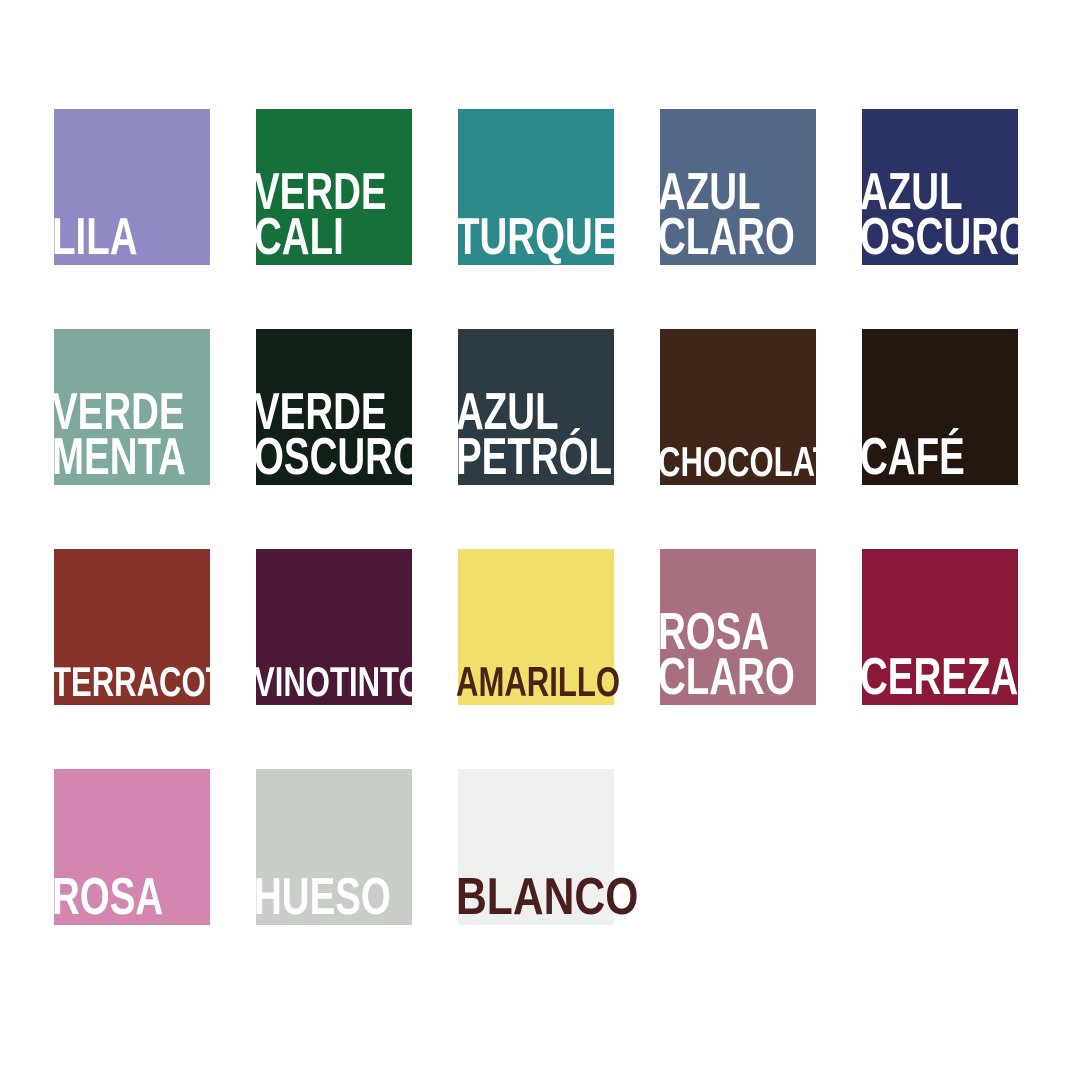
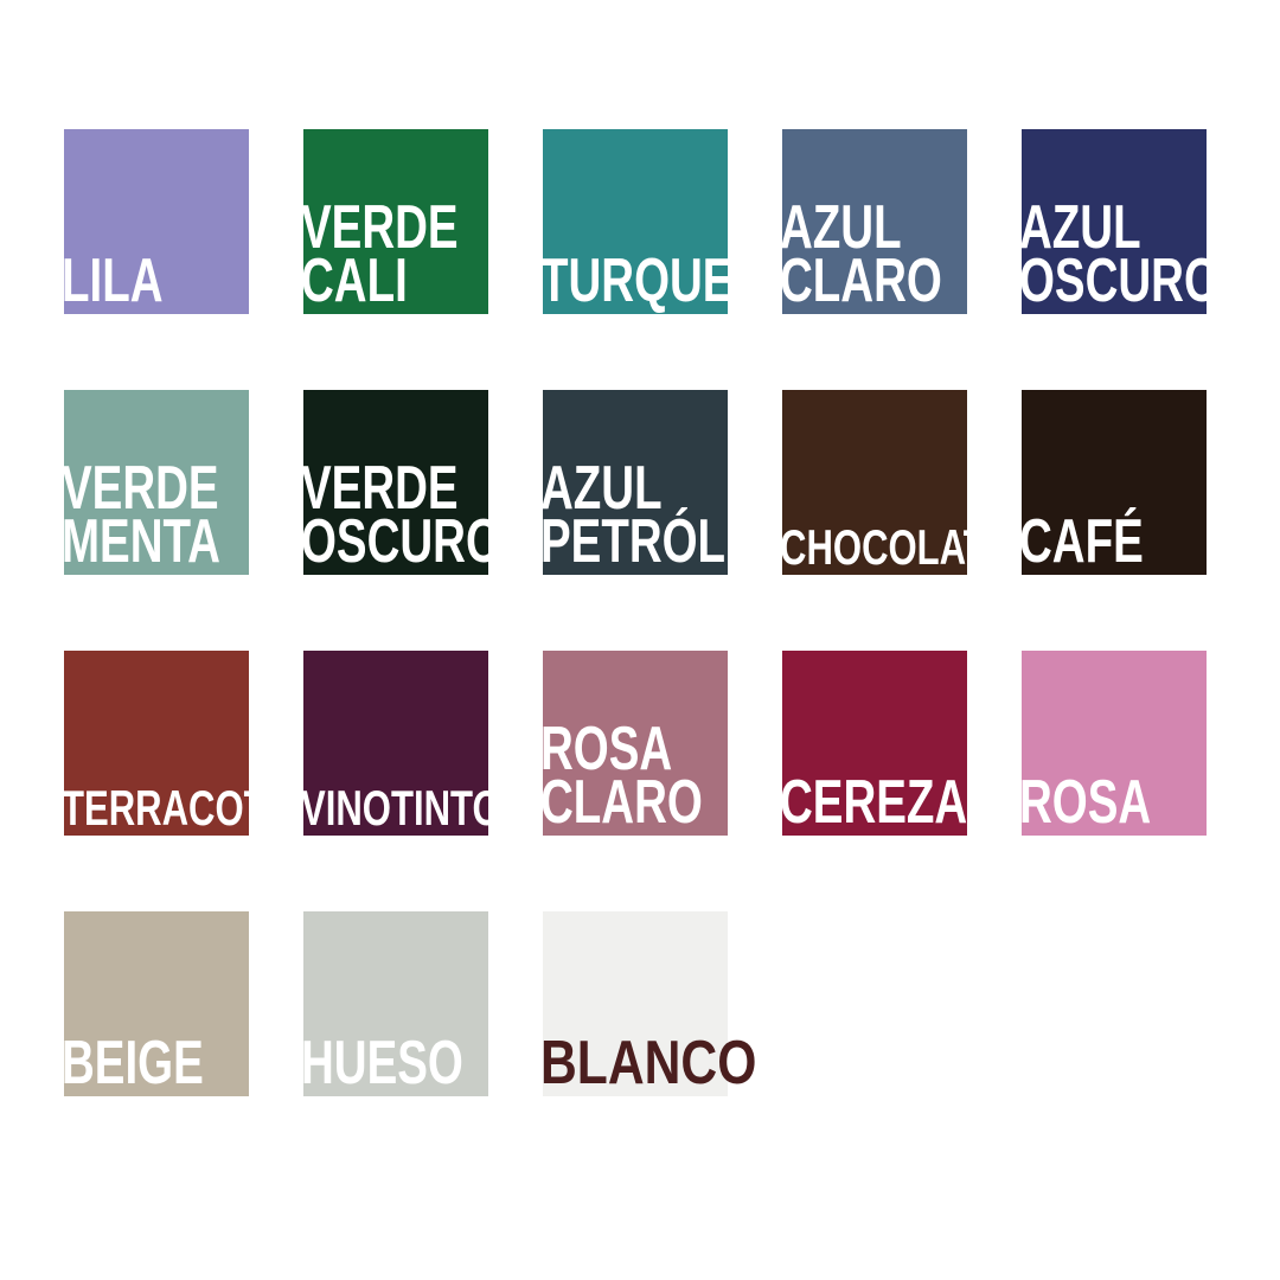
  LILA
  VERDE
  CALI
  TURQUESA
  AZUL
  CLARO
  AZUL
  OSCURO
  VERDE
  MENTA
  VERDE
  OSCURO
  AZUL
  PETRÓLEO
  CHOCOLATE
  CAFÉ
  TERRACOTA
  VINOTINTO
- AMARILLO
  ROSA
  CLARO
  CEREZA
  ROSA
+ BEIGE
  HUESO
  BLANCO
